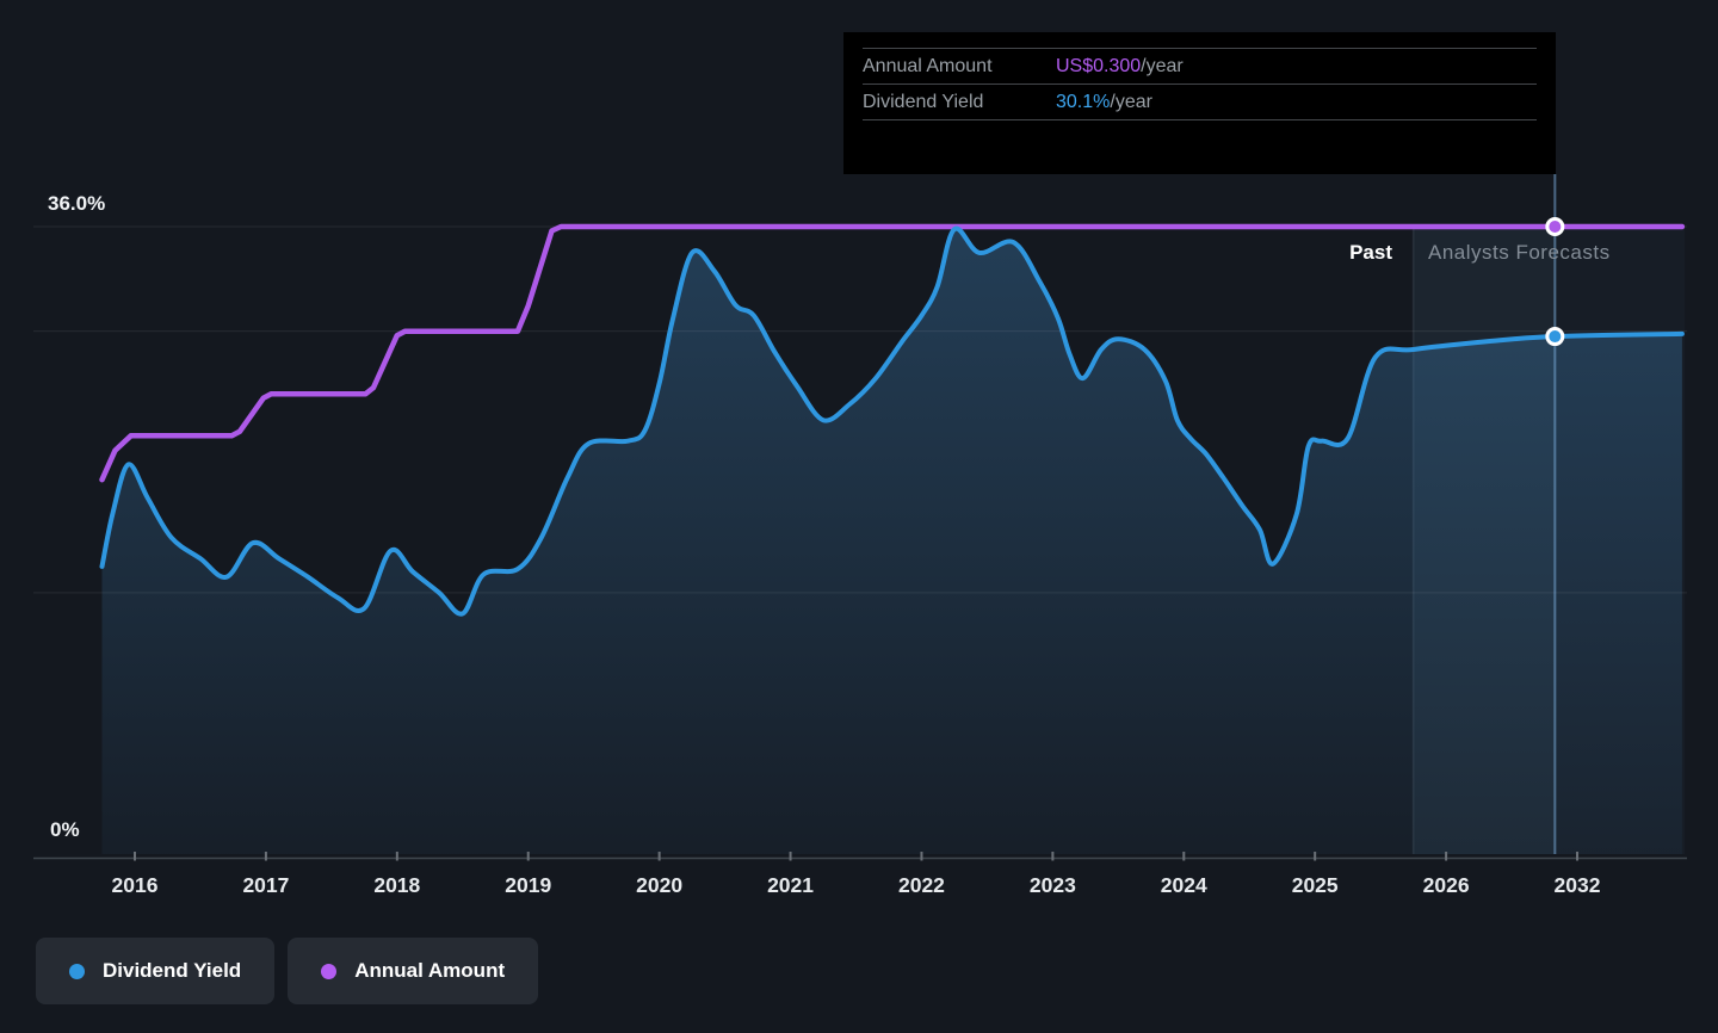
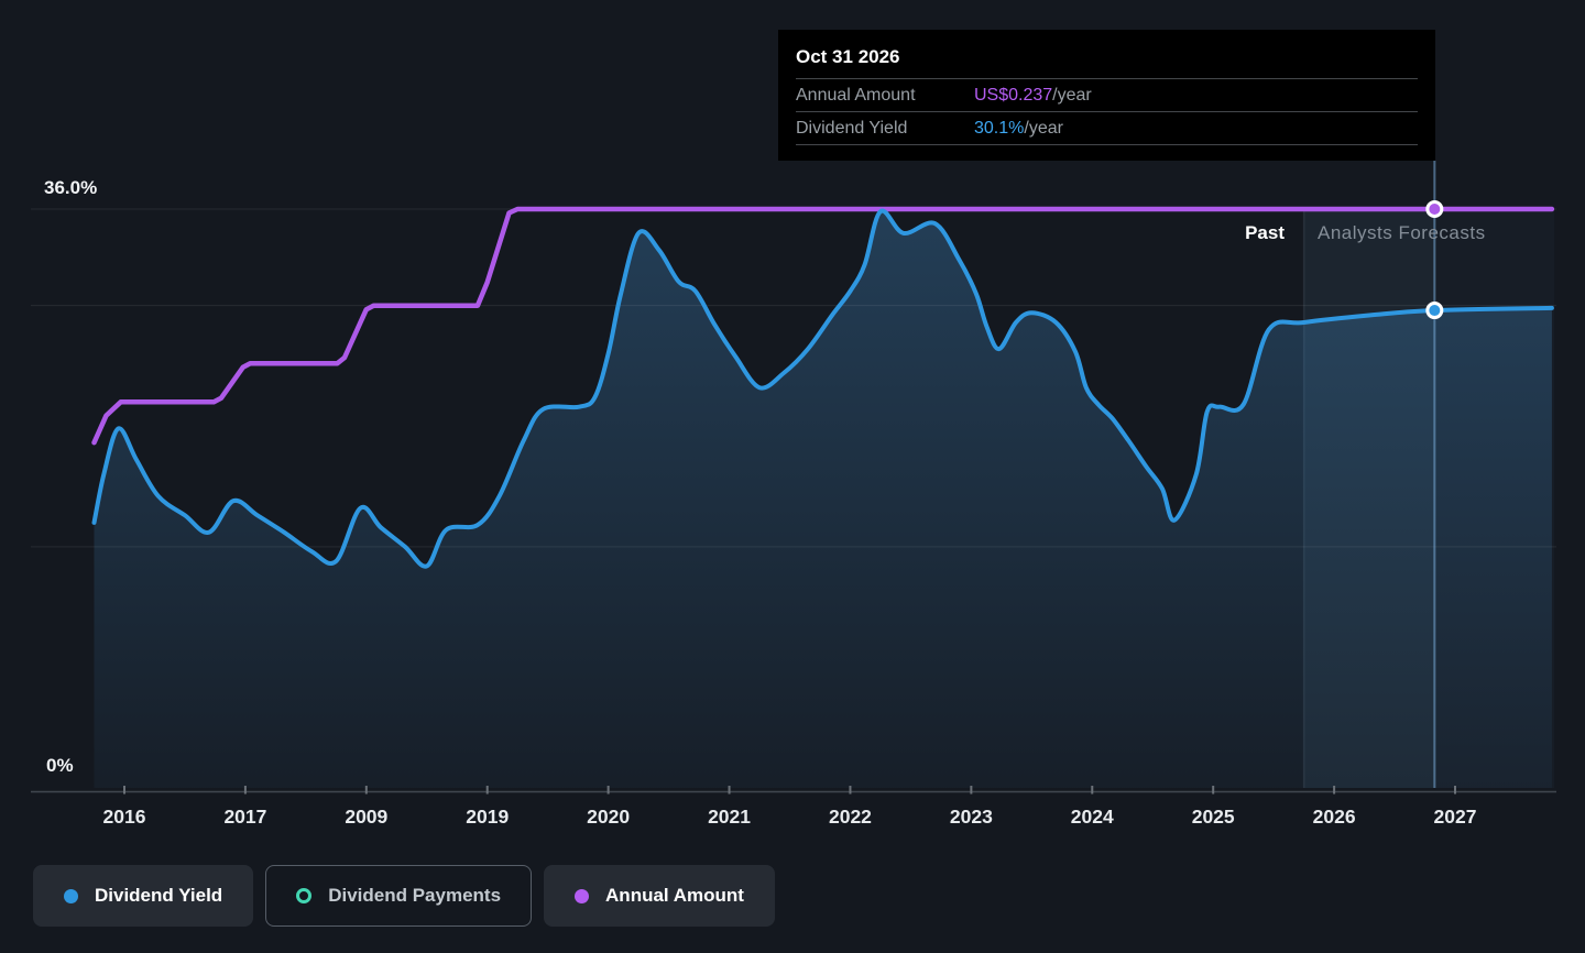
  2016
  2017
- 2018
+ 2009
  2019
  2020
  2021
  2022
  2023
  2024
  2025
  2026
- 2032
+ 2027
  36.0%
  0%
  Past
  Analysts Forecasts
+ Oct 31 2026
  Annual Amount
- US$0.300
+ US$0.237
  /year
  Dividend Yield
  30.1%
  /year
  Dividend Yield
+ Dividend Payments
  Annual Amount
